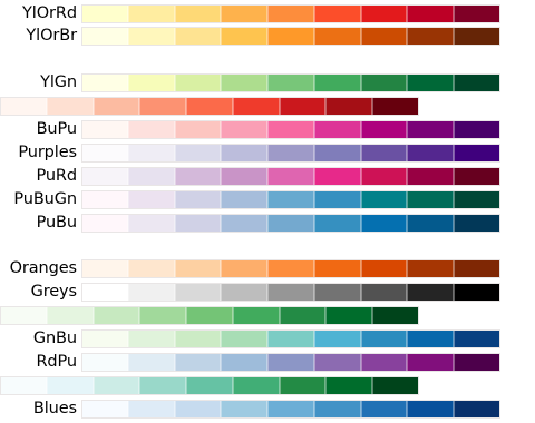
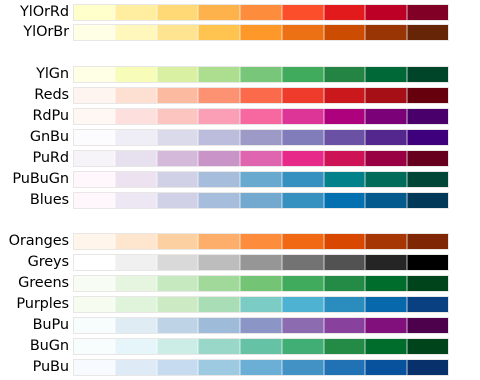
  YlOrRd
  YlOrBr
  YlGn
+ Reds
- BuPu
+ RdPu
- Purples
+ GnBu
  PuRd
  PuBuGn
- PuBu
+ Blues
  Oranges
  Greys
+ Greens
- GnBu
+ Purples
- RdPu
+ BuPu
+ BuGn
- Blues
+ PuBu
